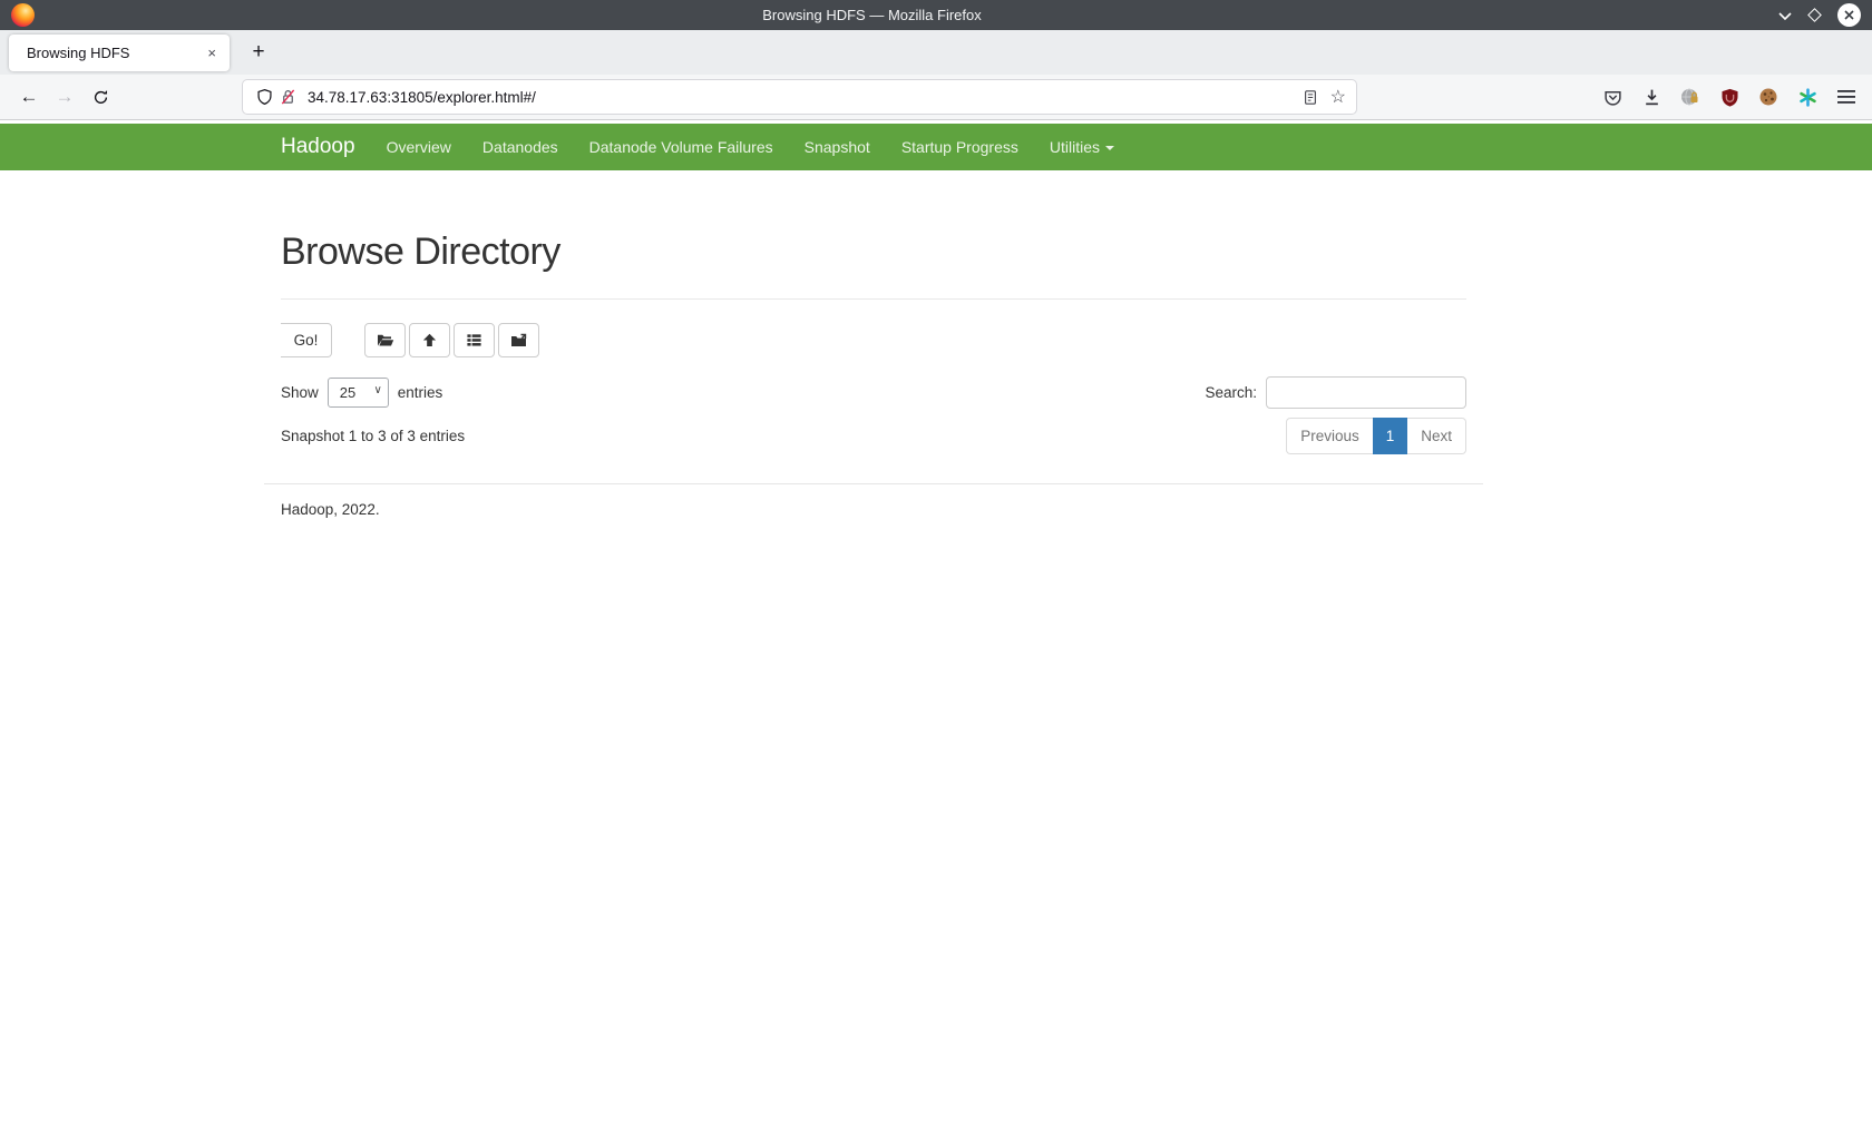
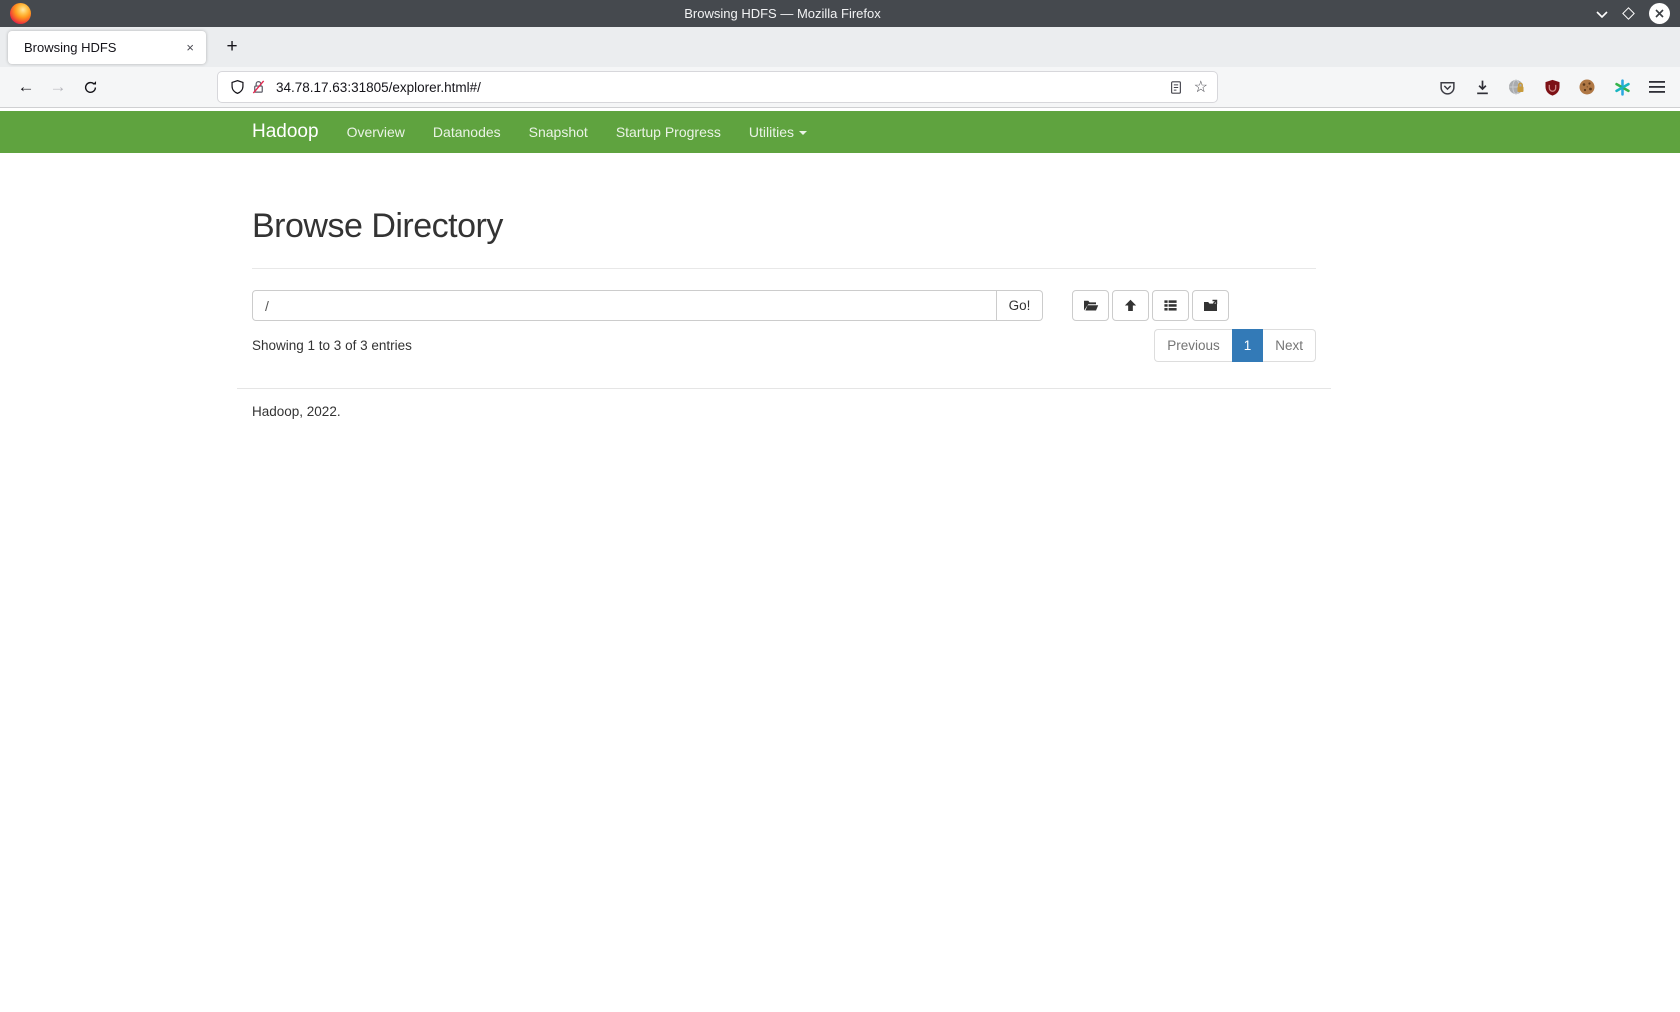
  Browsing HDFS — Mozilla Firefox
  Browsing HDFS
  ×
  +
  ←
  →
  34.78.17.63:31805/explorer.html#/
  ☆
  Hadoop
  Overview
  Datanodes
- Datanode Volume Failures
  Snapshot
  Startup Progress
  Utilities
  Browse Directory
+ /
  Go!
- Show
- 25
- ∨
- entries
- Search:
- Snapshot 1 to 3 of 3 entries
+ Showing 1 to 3 of 3 entries
  Previous
  1
  Next
  Hadoop, 2022.
